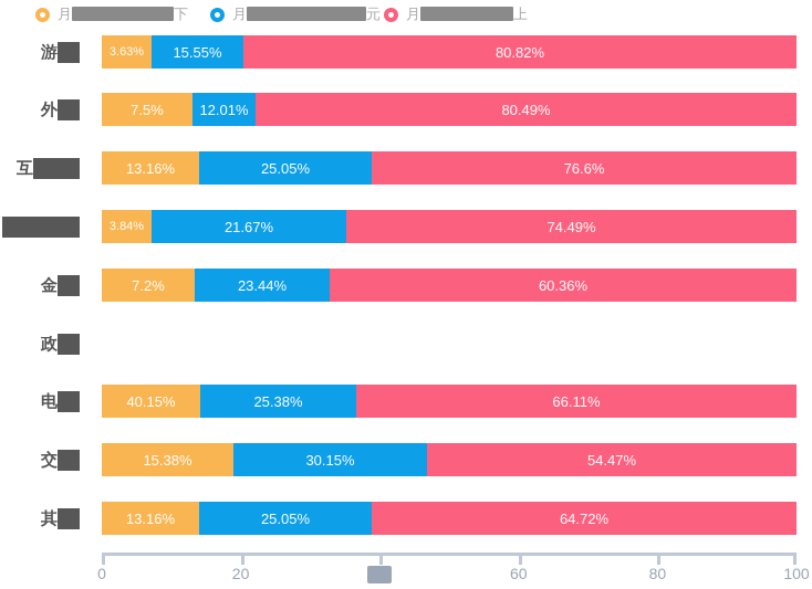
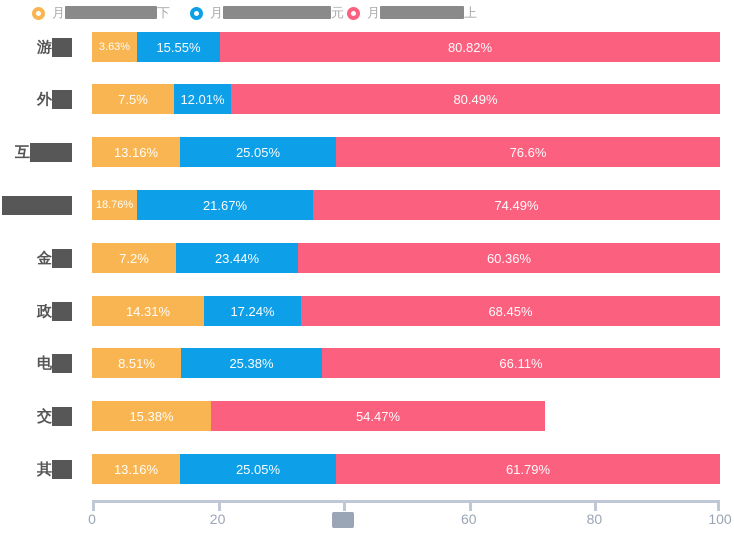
  月
  下
  月
  元
  月
  上
  游
  3.63%
  15.55%
  80.82%
  外
  7.5%
  12.01%
  80.49%
  互
  13.16%
  25.05%
  76.6%
- 3.84%
+ 18.76%
  21.67%
  74.49%
  金
  7.2%
  23.44%
  60.36%
  政
+ 14.31%
+ 17.24%
+ 68.45%
  电
- 40.15%
+ 8.51%
  25.38%
  66.11%
  交
  15.38%
- 30.15%
  54.47%
  其
  13.16%
  25.05%
- 64.72%
+ 61.79%
  0
  20
  60
  80
  100
